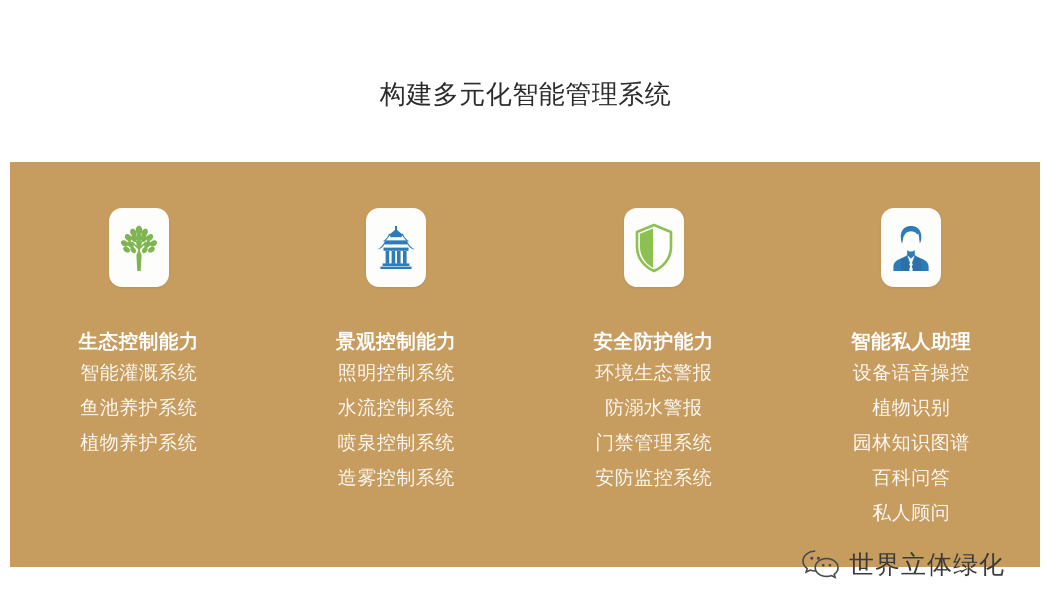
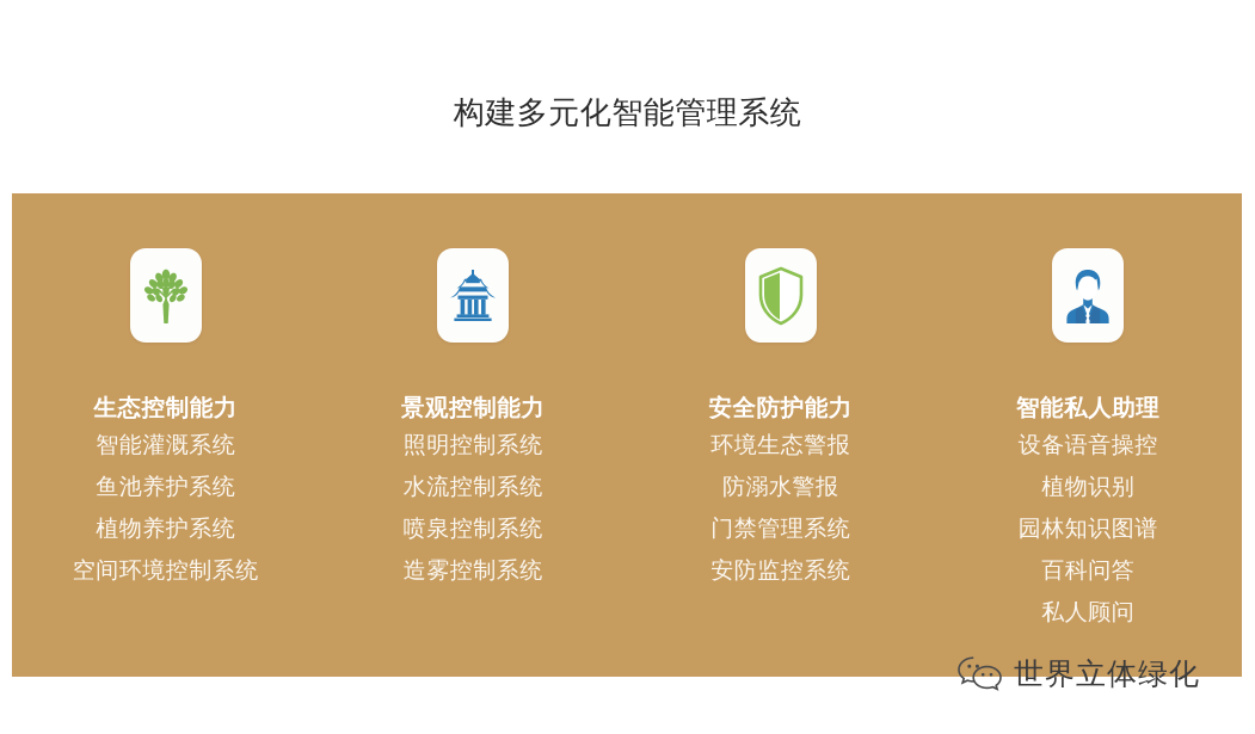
  构建多元化智能管理系统
  生态控制能力
  智能灌溉系统
  鱼池养护系统
  植物养护系统
+ 空间环境控制系统
  景观控制能力
  照明控制系统
  水流控制系统
  喷泉控制系统
  造雾控制系统
  安全防护能力
  环境生态警报
  防溺水警报
  门禁管理系统
  安防监控系统
  智能私人助理
  设备语音操控
  植物识别
  园林知识图谱
  百科问答
  私人顾问
  世界立体绿化
